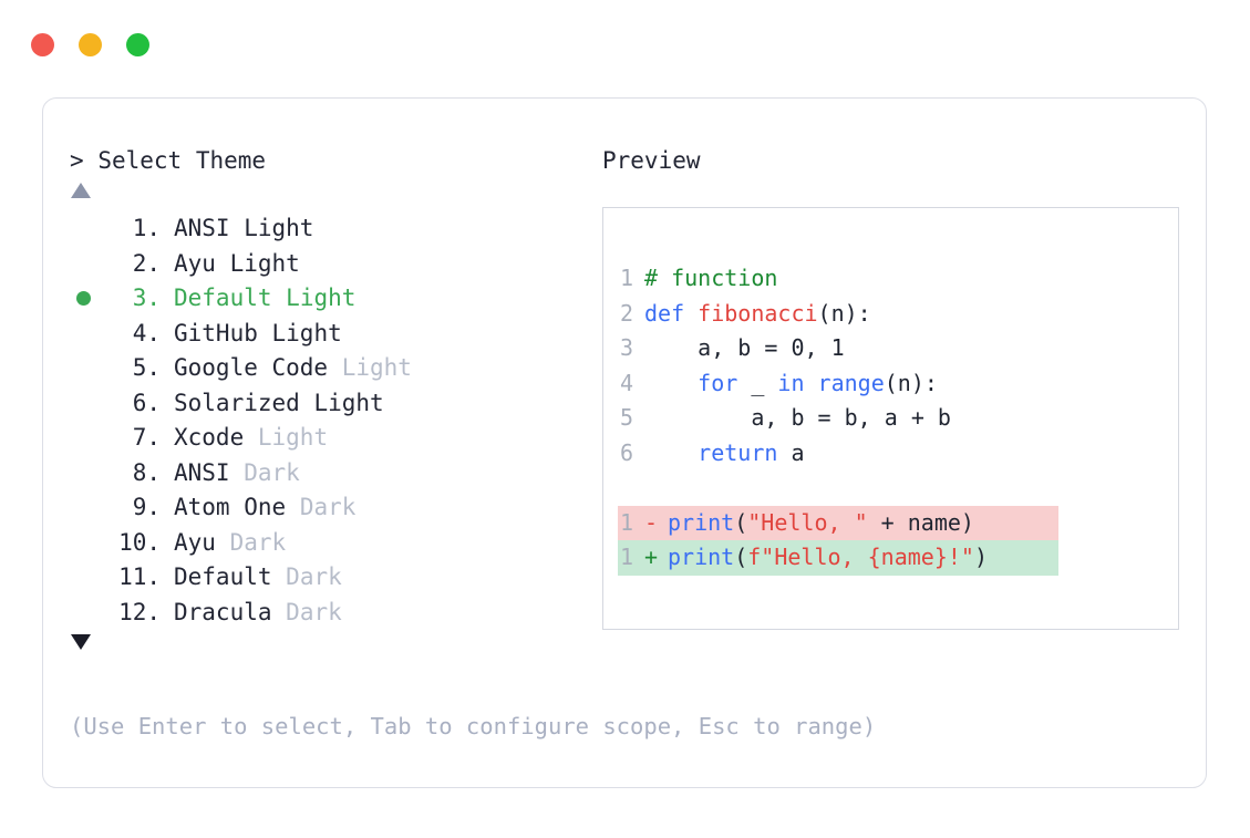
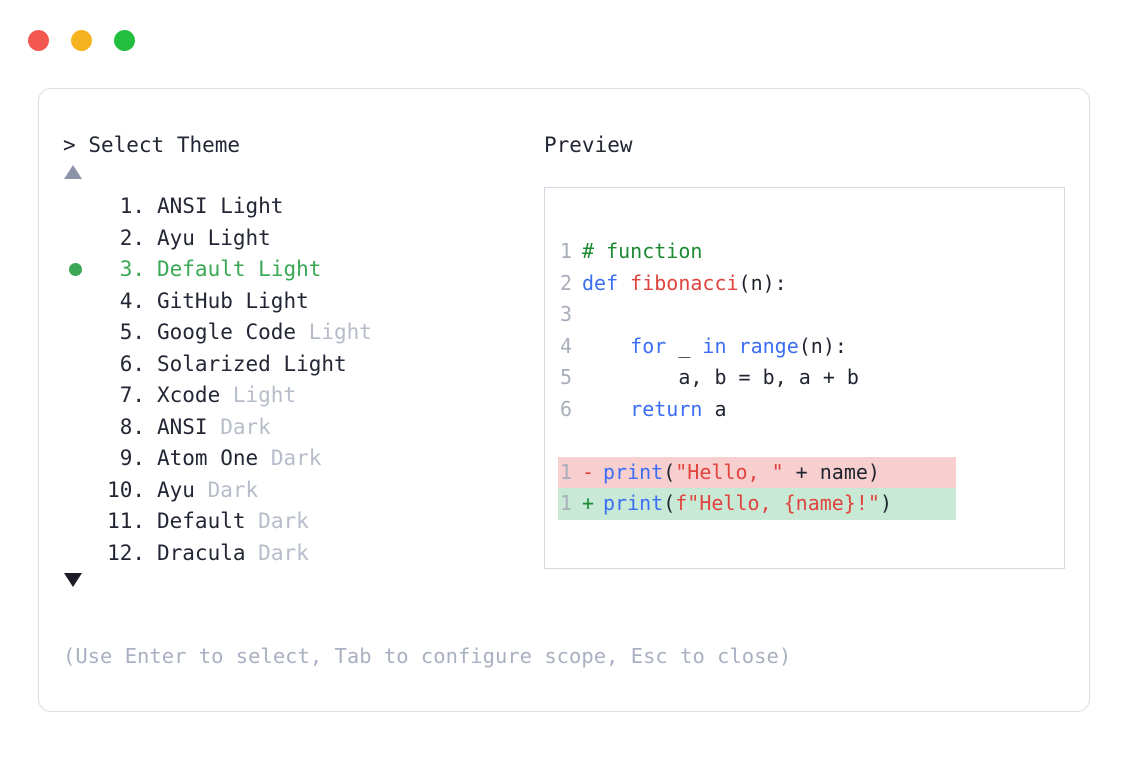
  > Select Theme
  1.
  ANSI
  Light
  2.
  Ayu
  Light
  3.
  Default
  Light
  4.
  GitHub
  Light
  5.
  Google Code
  Light
  6.
  Solarized
  Light
  7.
  Xcode
  Light
  8.
  ANSI
  Dark
  9.
  Atom One
  Dark
  10.
  Ayu
  Dark
  11.
  Default
  Dark
  12.
  Dracula
  Dark
- (Use Enter to select, Tab to configure scope, Esc to range)
+ (Use Enter to select, Tab to configure scope, Esc to close)
  Preview
  1
  # function
  2
  def fibonacci(n):
  3
- a, b = 0, 1
  4
  for _ in range(n):
  5
  a, b = b, a + b
  6
  return a
  1
  -
  print("Hello, " + name)
  1
  +
  print(f"Hello, {name}!")
